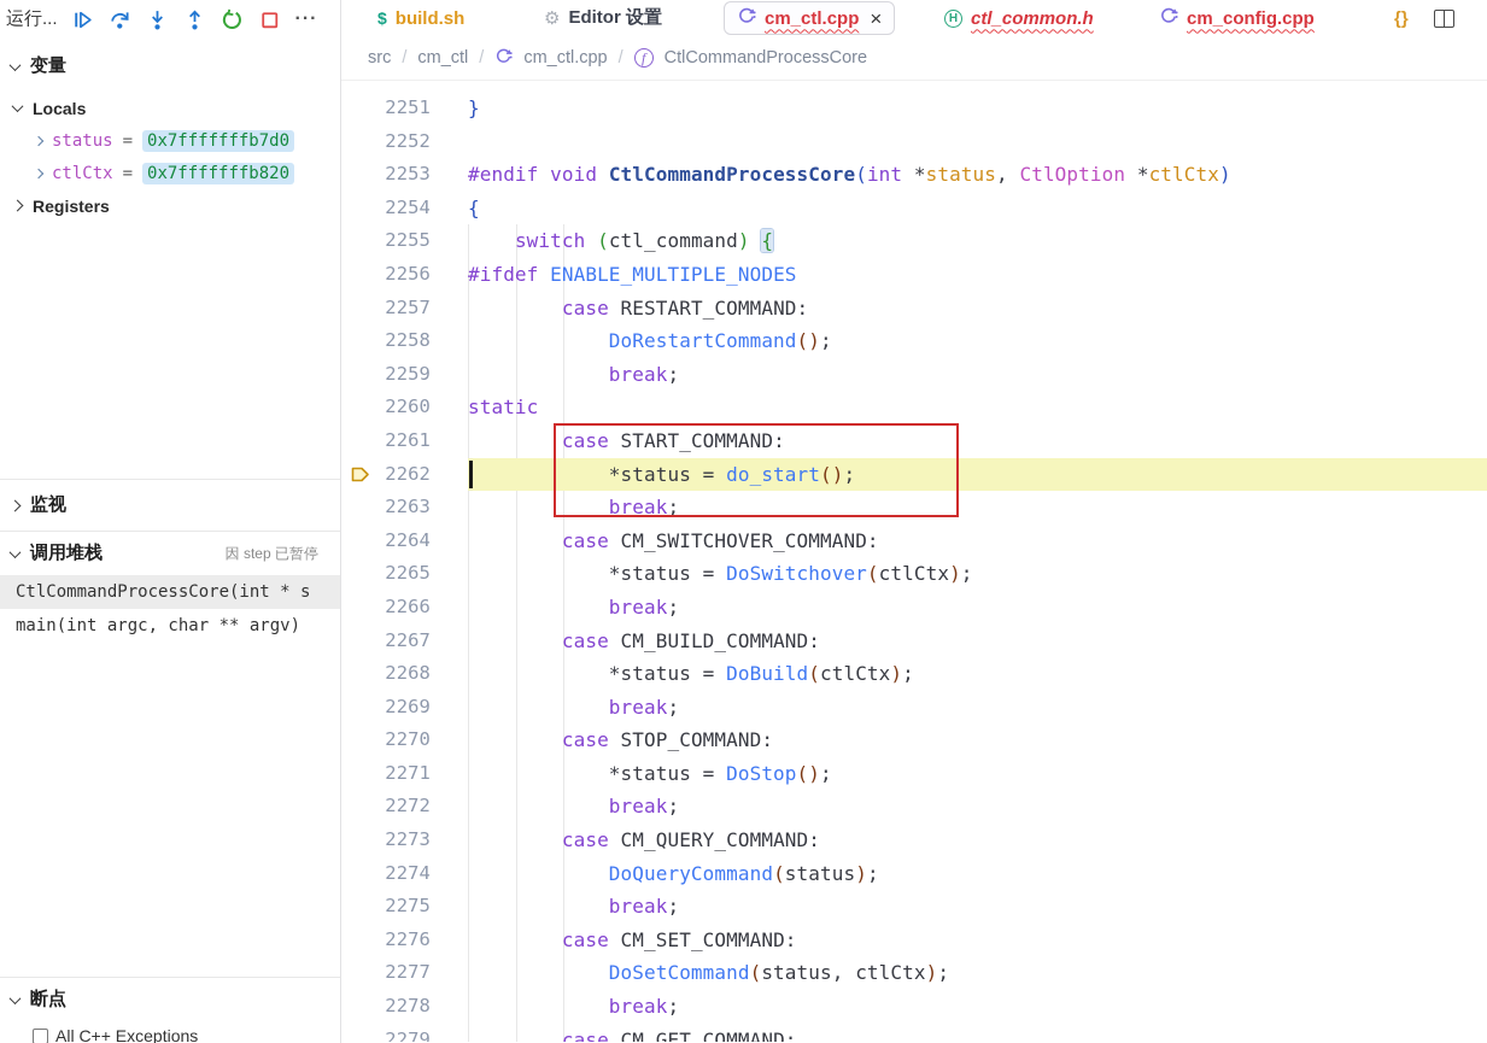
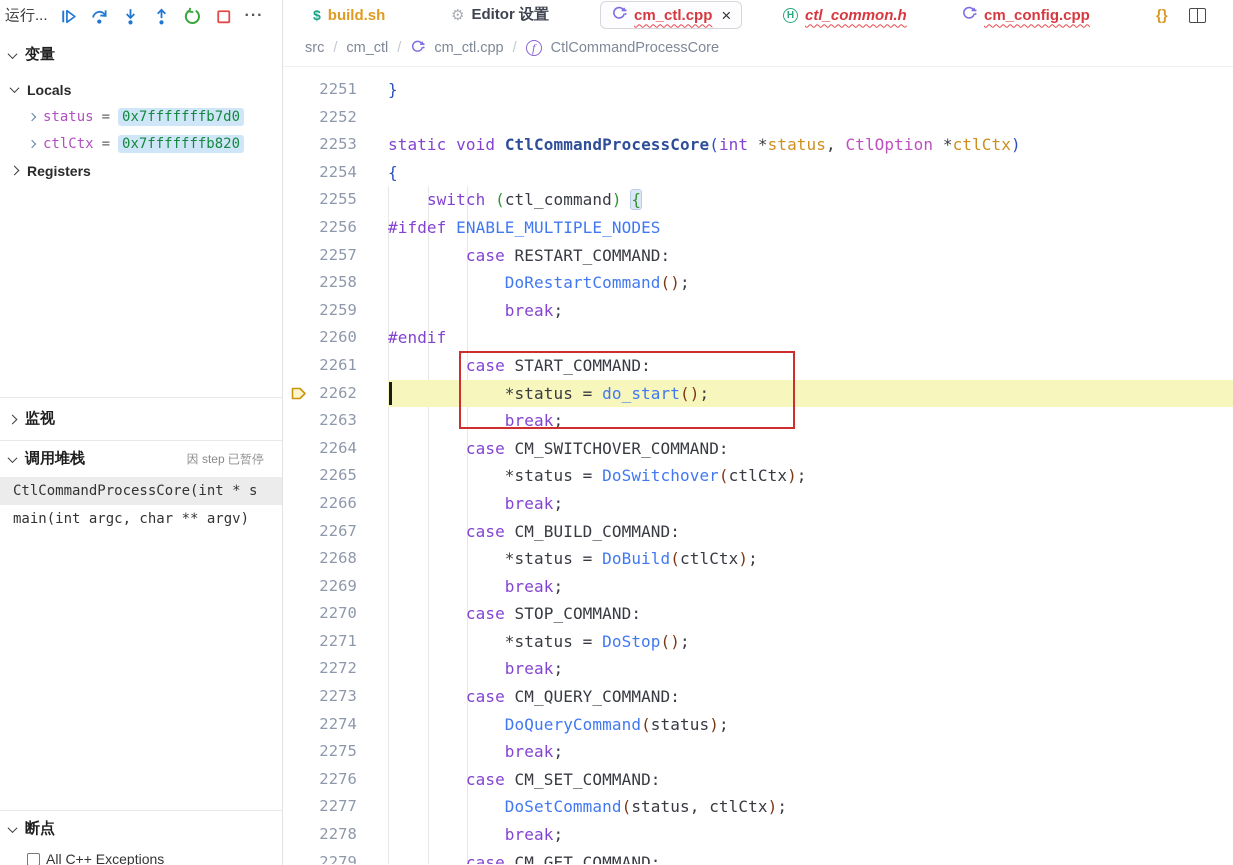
  运行...
  ···
  变量
  Locals
  status
  =
  0x7fffffffb7d0
  ctlCtx
  =
  0x7fffffffb820
  Registers
  监视
  调用堆栈
  因 step 已暂停
  CtlCommandProcessCore(int * s
  main(int argc, char ** argv)
  断点
  All C++ Exceptions
  $
  build.sh
  ⚙
  Editor 设置
  cm_ctl.cpp
  ×
  H
  ctl_common.h
  cm_config.cpp
  {}
  src
  /
  cm_ctl
  /
  cm_ctl.cpp
  /
  f
  CtlCommandProcessCore
  2251
  }
  2252
  2253
- #endif void CtlCommandProcessCore(int *status, CtlOption *ctlCtx)
+ static void CtlCommandProcessCore(int *status, CtlOption *ctlCtx)
  2254
  {
  2255
  switch (ctl_command) {
  2256
  #ifdef ENABLE_MULTIPLE_NODES
  2257
  case RESTART_COMMAND:
  2258
  DoRestartCommand();
  2259
  break;
  2260
- static
+ #endif
  2261
  case START_COMMAND:
  2262
  *status = do_start();
  2263
  break;
  2264
  case CM_SWITCHOVER_COMMAND:
  2265
  *status = DoSwitchover(ctlCtx);
  2266
  break;
  2267
  case CM_BUILD_COMMAND:
  2268
  *status = DoBuild(ctlCtx);
  2269
  break;
  2270
  case STOP_COMMAND:
  2271
  *status = DoStop();
  2272
  break;
  2273
  case CM_QUERY_COMMAND:
  2274
  DoQueryCommand(status);
  2275
  break;
  2276
  case CM_SET_COMMAND:
  2277
  DoSetCommand(status, ctlCtx);
  2278
  break;
  2279
  case CM_GET_COMMAND:
